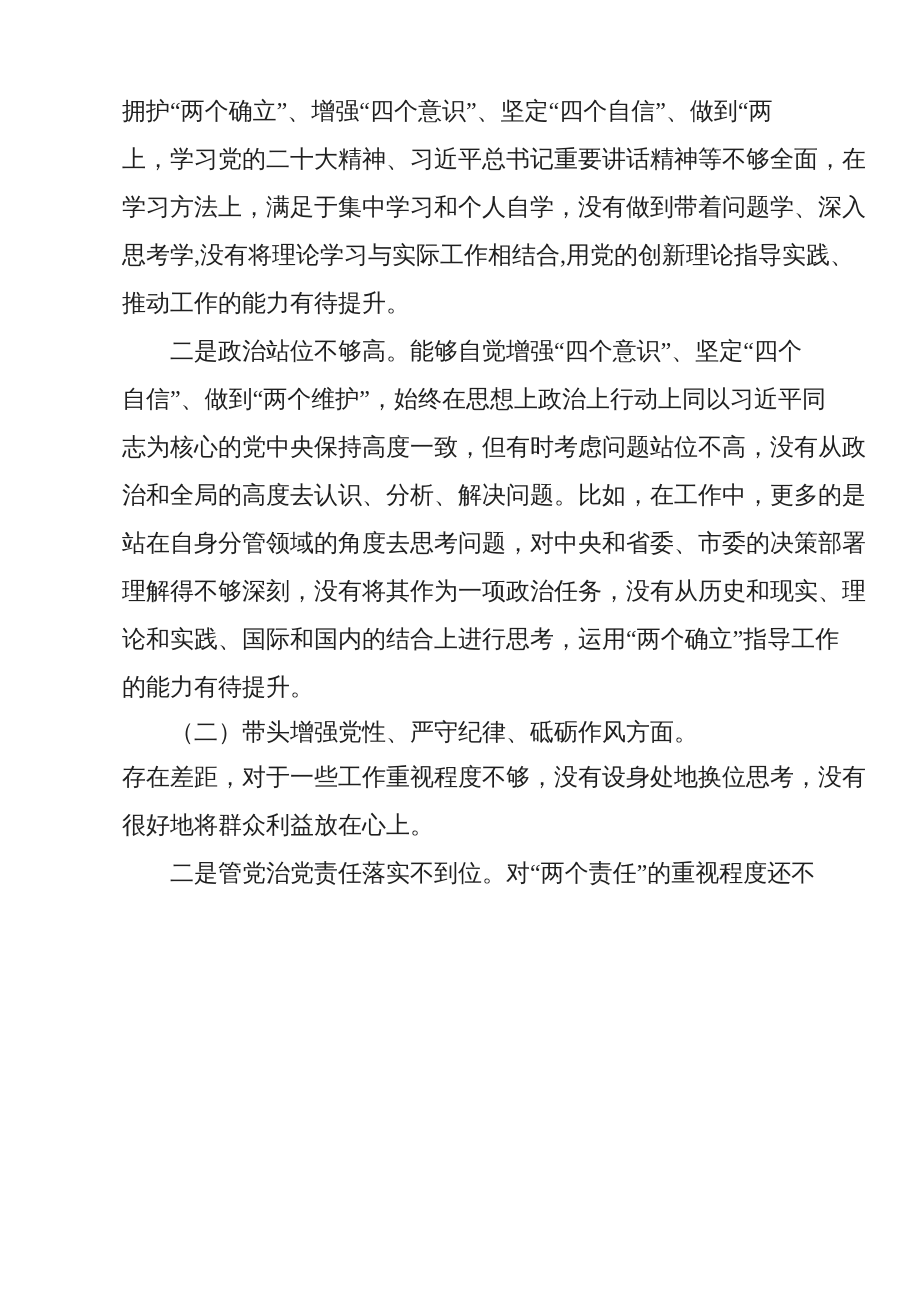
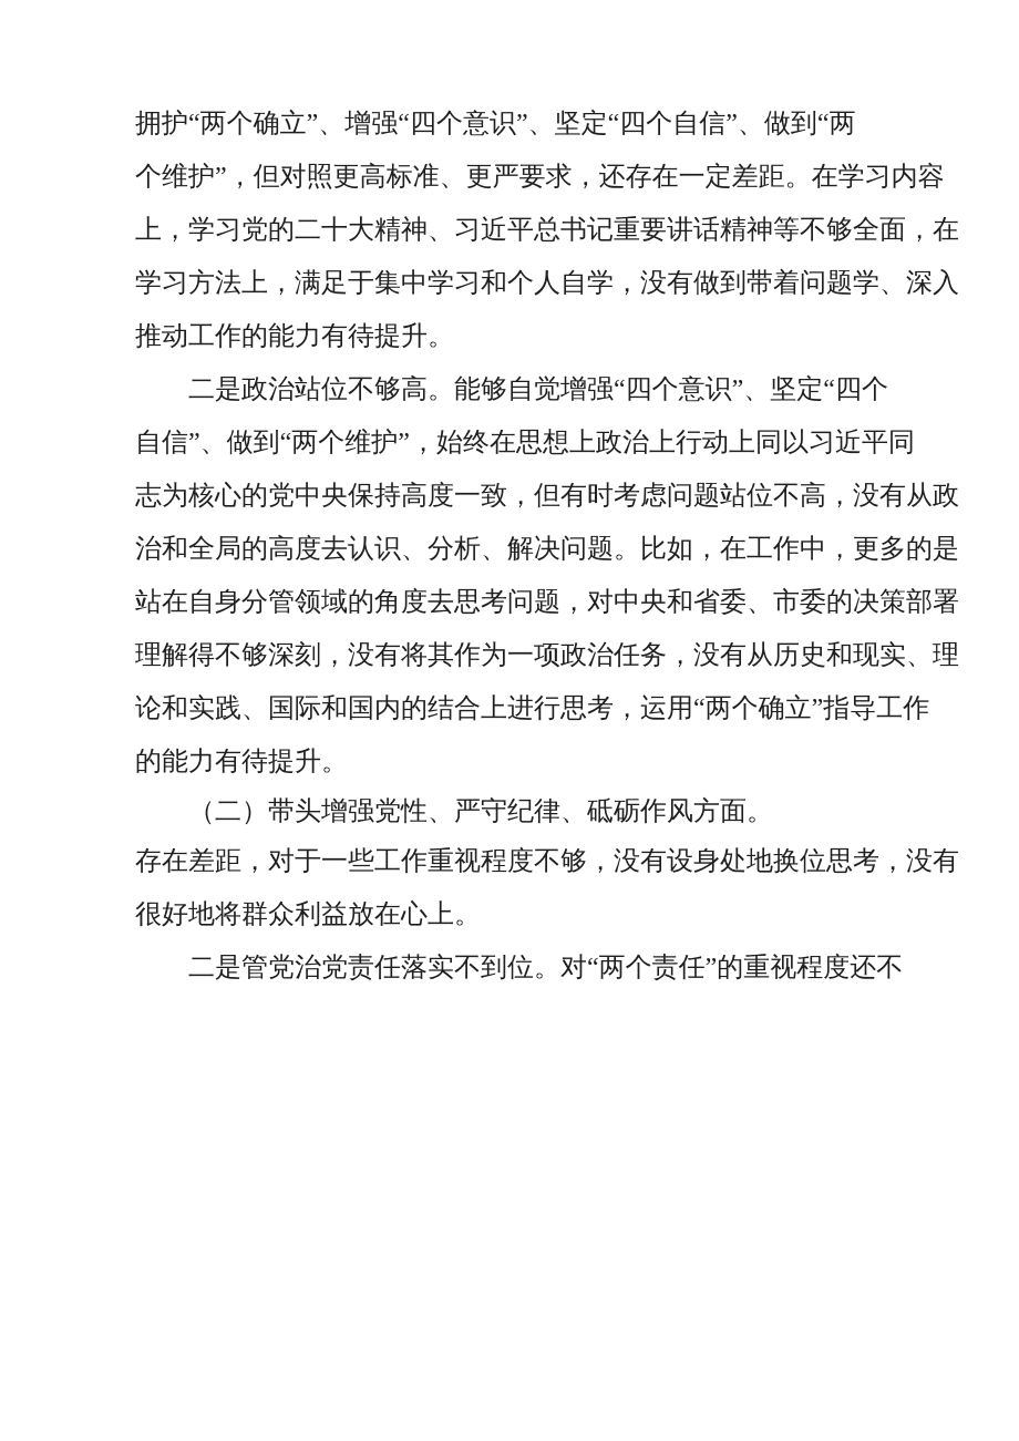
  拥护“两个确立”、增强“四个意识”、坚定“四个自信”、做到“两
+ 个维护”，但对照更高标准、更严要求，还存在一定差距。在学习内容
  上，学习党的二十大精神、习近平总书记重要讲话精神等不够全面，在
  学习方法上，满足于集中学习和个人自学，没有做到带着问题学、深入
- 思考学,没有将理论学习与实际工作相结合,用党的创新理论指导实践、
  推动工作的能力有待提升。
  二是政治站位不够高。能够自觉增强“四个意识”、坚定“四个
  自信”、做到“两个维护”，始终在思想上政治上行动上同以习近平同
  志为核心的党中央保持高度一致，但有时考虑问题站位不高，没有从政
  治和全局的高度去认识、分析、解决问题。比如，在工作中，更多的是
  站在自身分管领域的角度去思考问题，对中央和省委、市委的决策部署
  理解得不够深刻，没有将其作为一项政治任务，没有从历史和现实、理
  论和实践、国际和国内的结合上进行思考，运用“两个确立”指导工作
  的能力有待提升。
  （二）带头增强党性、严守纪律、砥砺作风方面。
  存在差距，对于一些工作重视程度不够，没有设身处地换位思考，没有
  很好地将群众利益放在心上。
  二是管党治党责任落实不到位。对“两个责任”的重视程度还不
